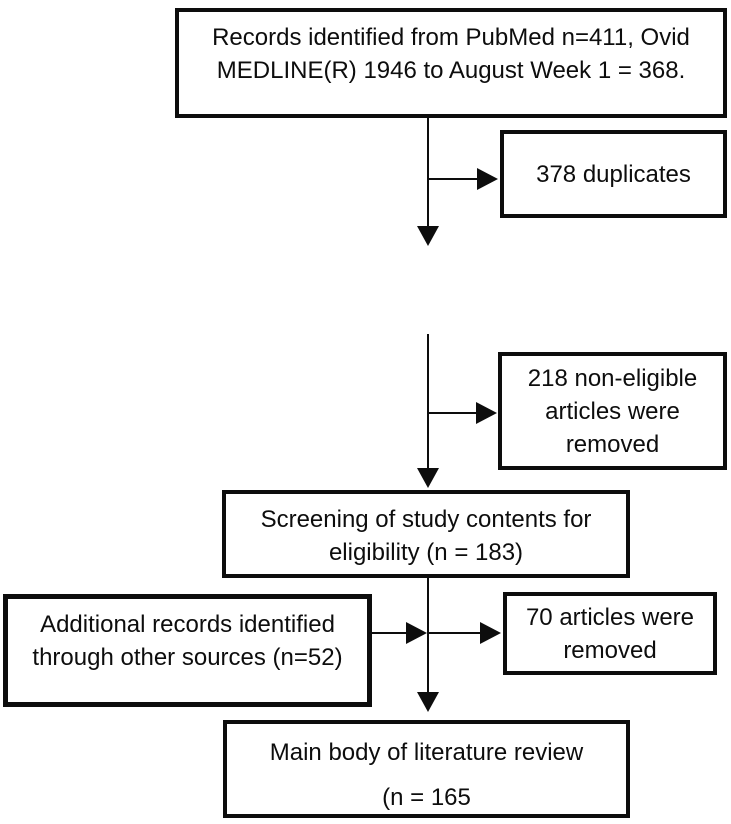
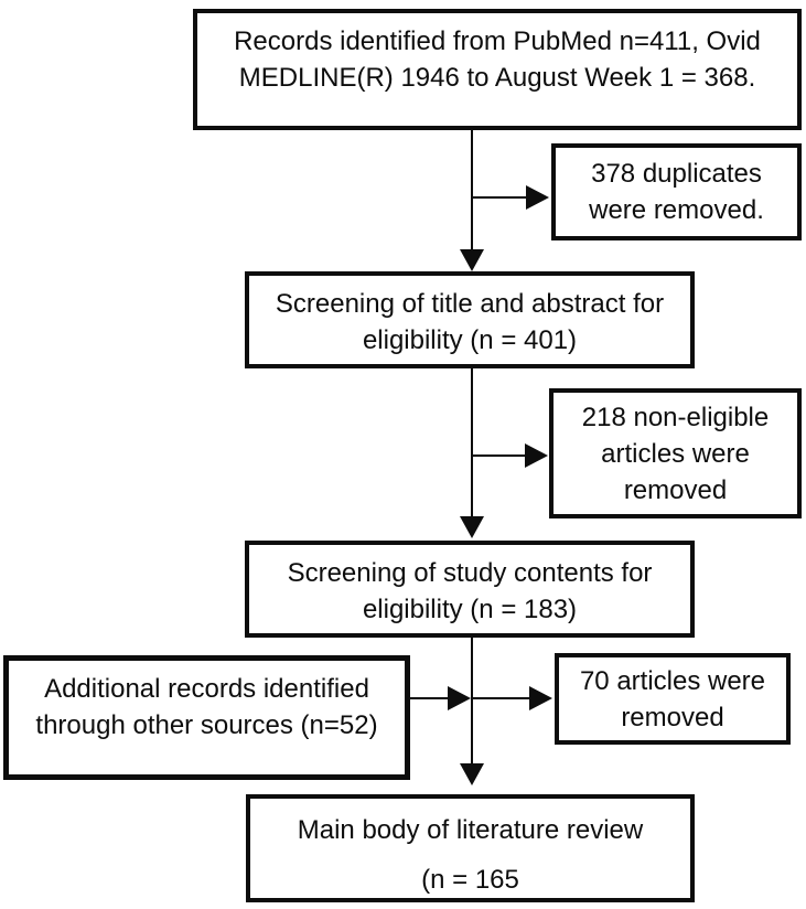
  Records identified from PubMed n=411, Ovid
  MEDLINE(R) 1946 to August Week 1 = 368.
  378 duplicates
+ were removed.
+ Screening of title and abstract for
+ eligibility (n = 401)
  218 non-eligible
  articles were
  removed
  Screening of study contents for
  eligibility (n = 183)
  Additional records identified
  through other sources (n=52)
  70 articles were
  removed
  Main body of literature review
  (n = 165
